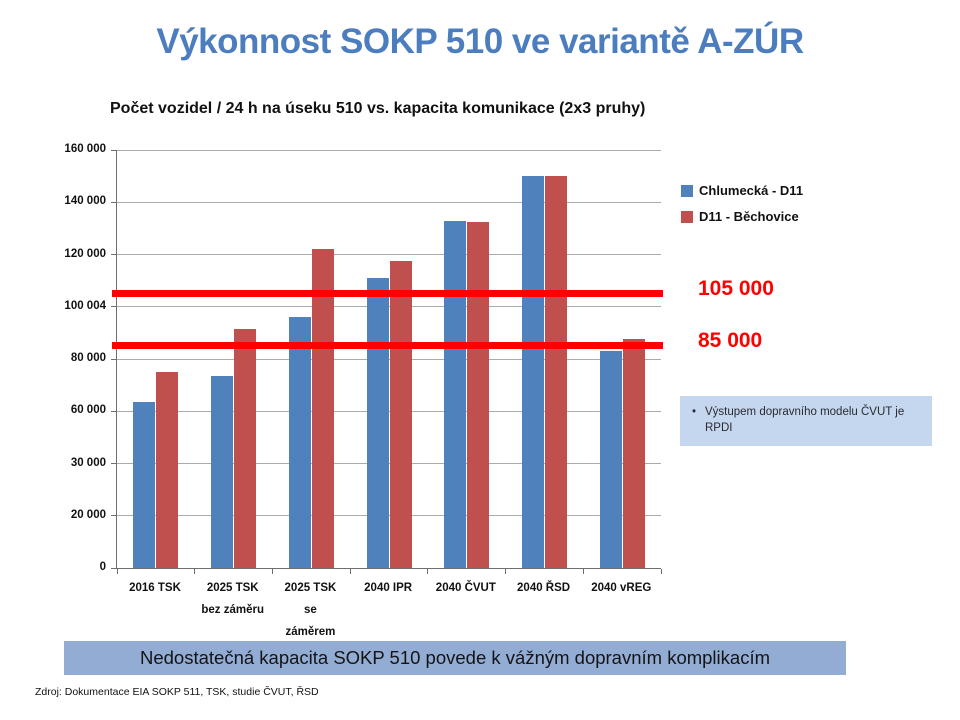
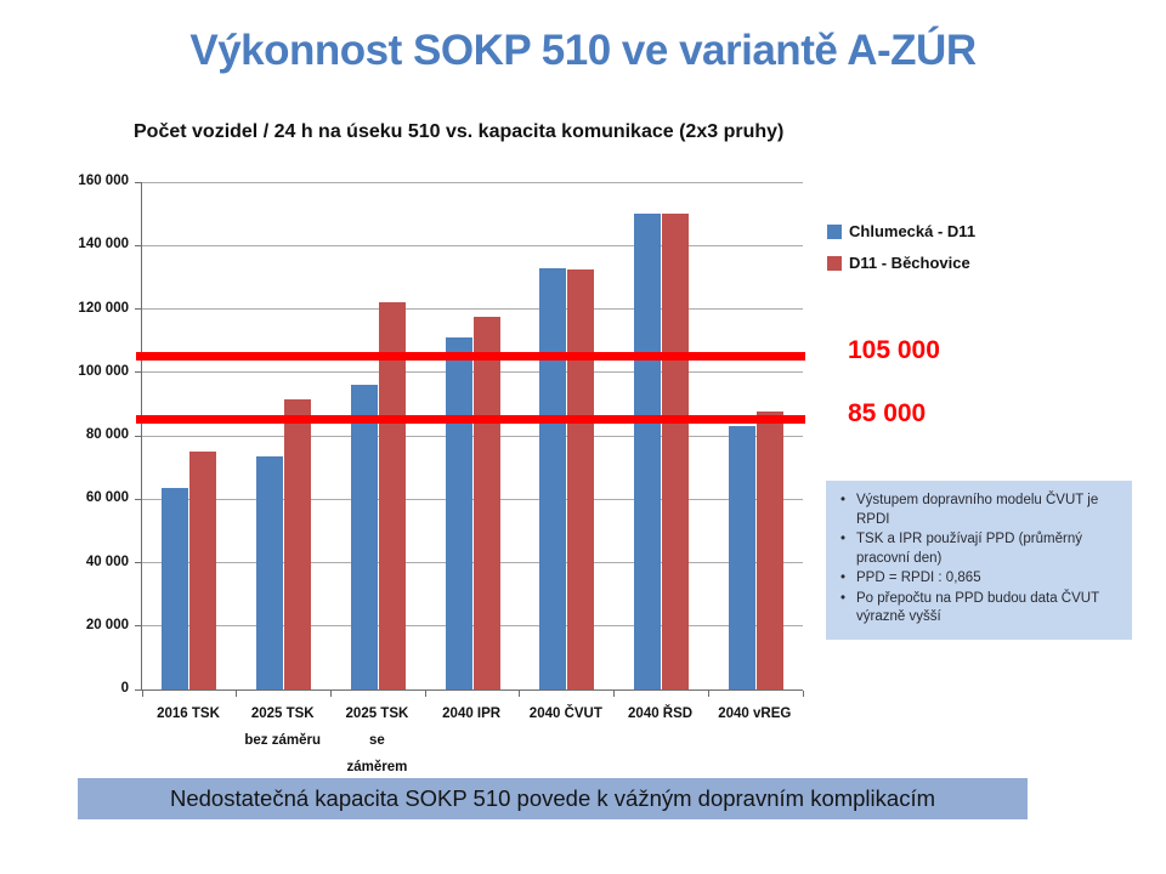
  Výkonnost SOKP 510 ve variantě A-ZÚR
  Počet vozidel / 24 h na úseku 510 vs. kapacita komunikace (2x3 pruhy)
  0
  20 000
- 30 000
+ 40 000
  60 000
  80 000
- 100 004
+ 100 000
  120 000
  140 000
  160 000
  2016 TSK
  2025 TSK
  bez záměru
  2025 TSK
  se
  záměrem
  2040 IPR
  2040 ČVUT
  2040 ŘSD
  2040 vREG
  105 000
  85 000
  Chlumecká - D11
  D11 - Běchovice
  Výstupem dopravního modelu ČVUT je RPDI
+ TSK a IPR používají PPD (průměrný pracovní den)
+ PPD = RPDI : 0,865
+ Po přepočtu na PPD budou data ČVUT výrazně vyšší
  Nedostatečná kapacita SOKP 510 povede k vážným dopravním komplikacím
- Zdroj: Dokumentace EIA SOKP 511, TSK, studie ČVUT, ŘSD
